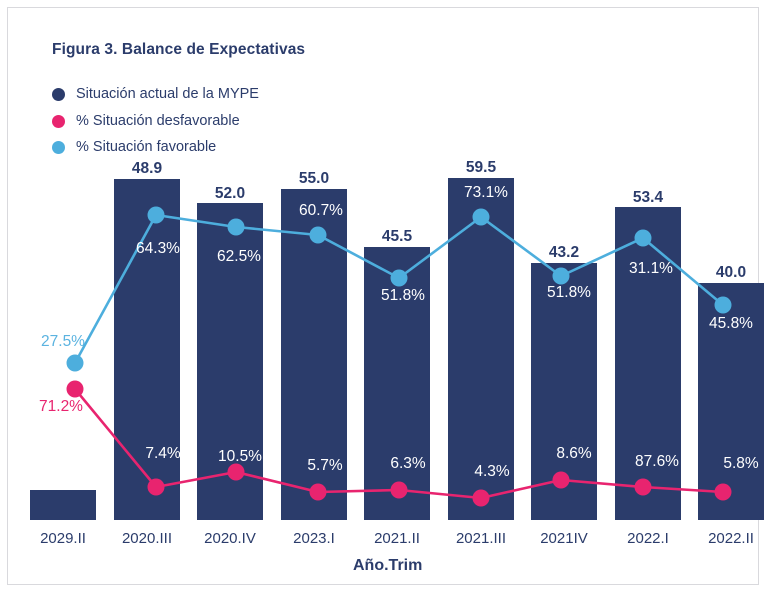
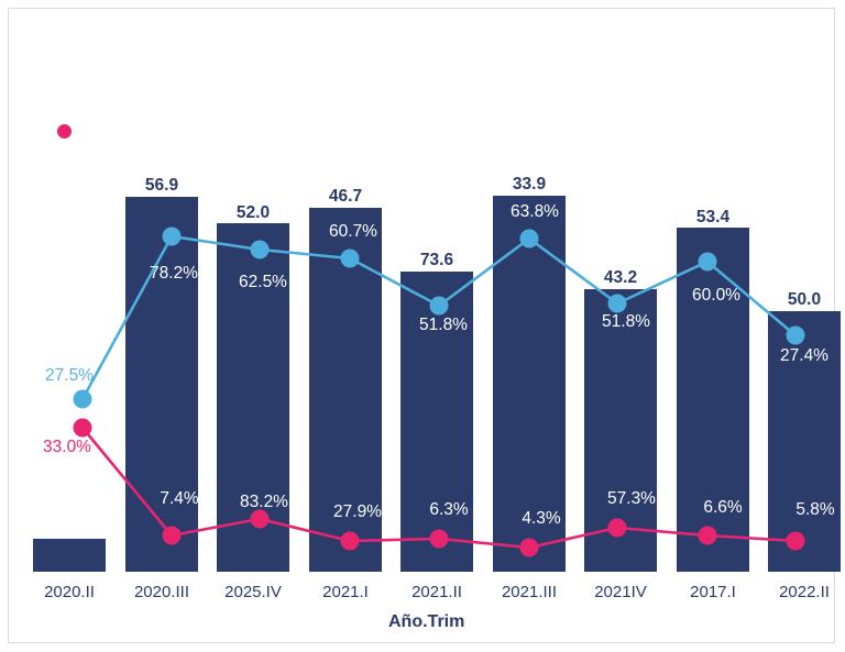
- Figura 3. Balance de Expectativas
- Situación actual de la MYPE
- % Situación desfavorable
- % Situación favorable
- 48.9
+ 56.9
  52.0
- 55.0
+ 46.7
- 45.5
+ 73.6
- 59.5
+ 33.9
  43.2
  53.4
- 40.0
+ 50.0
  27.5%
- 64.3%
+ 78.2%
  62.5%
  60.7%
  51.8%
- 73.1%
+ 63.8%
  51.8%
- 31.1%
+ 60.0%
- 45.8%
+ 27.4%
- 71.2%
+ 33.0%
  7.4%
- 10.5%
+ 83.2%
- 5.7%
+ 27.9%
  6.3%
  4.3%
- 8.6%
+ 57.3%
- 87.6%
+ 6.6%
  5.8%
- 2029.II
+ 2020.II
  2020.III
- 2020.IV
+ 2025.IV
- 2023.I
+ 2021.I
  2021.II
  2021.III
  2021IV
- 2022.I
+ 2017.I
  2022.II
  Año.Trim
